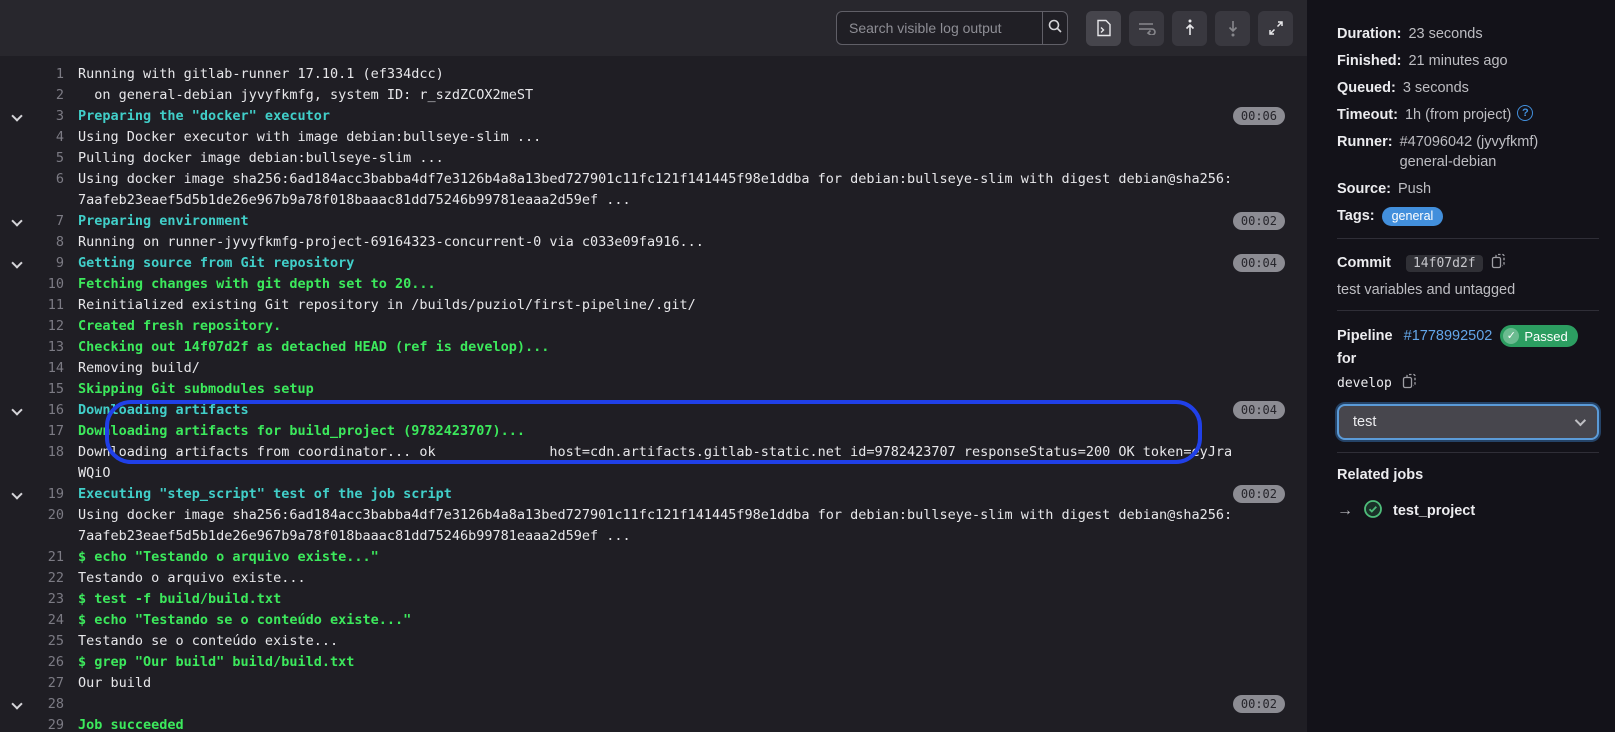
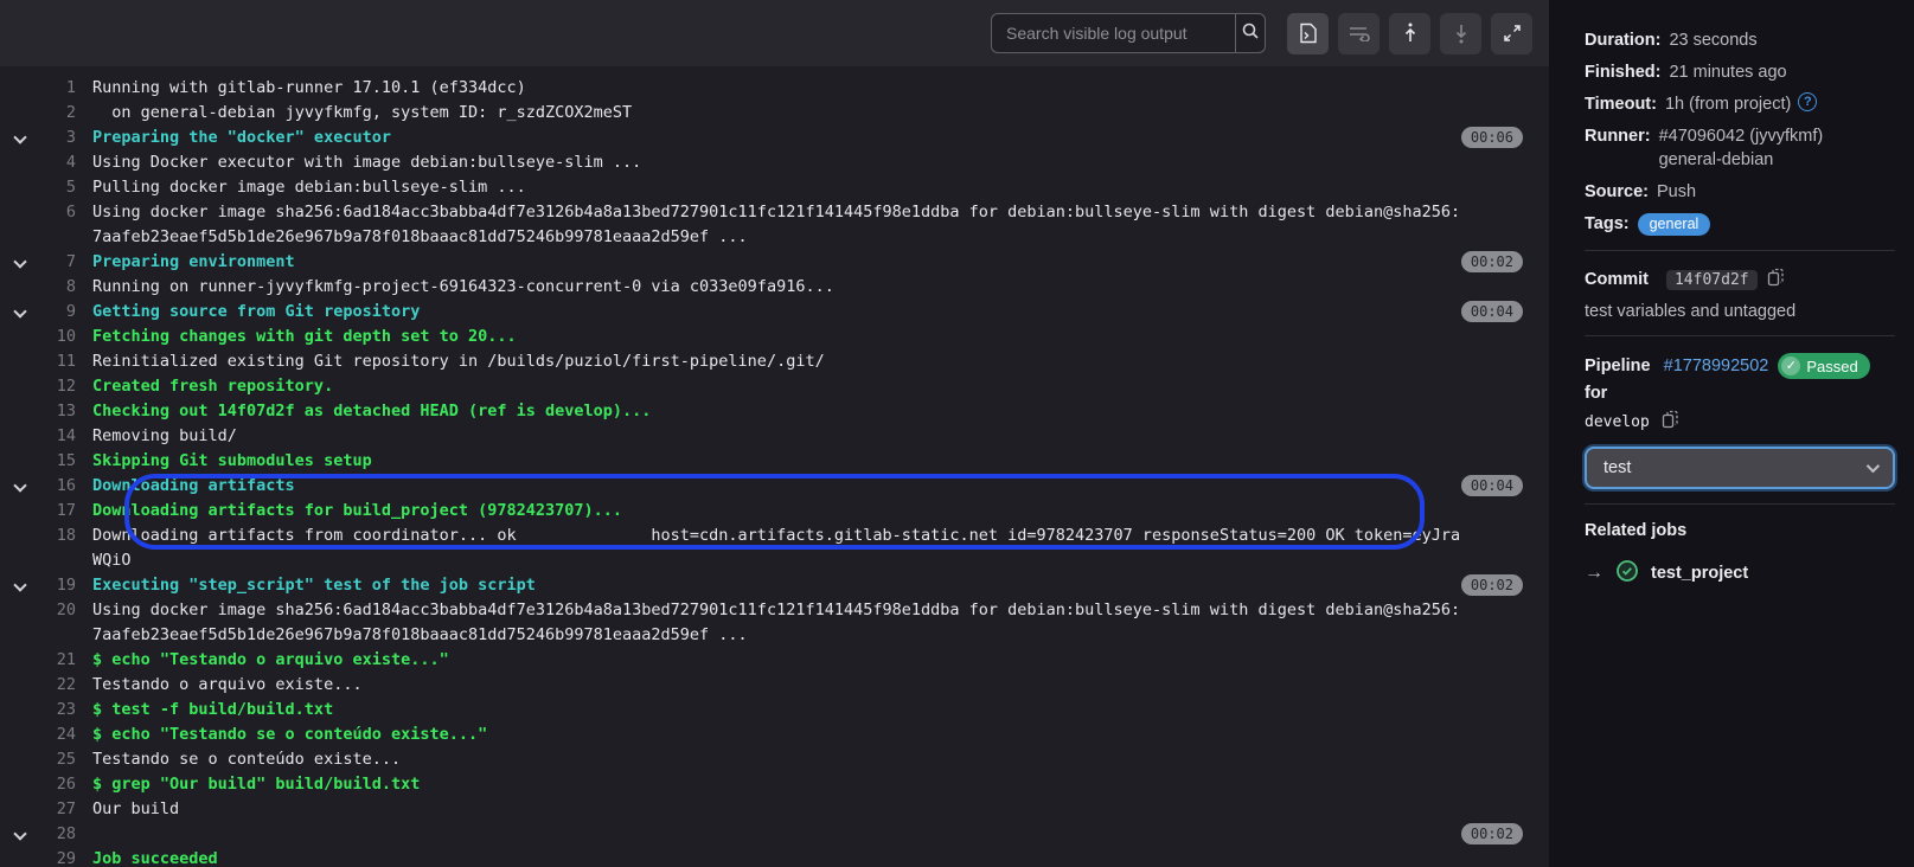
  Search visible log output
  1
  Running with gitlab-runner 17.10.1 (ef334dcc)
  2
  on general-debian jyvyfkmfg, system ID: r_szdZCOX2meST
  3
  Preparing the "docker" executor
  00:06
  4
  Using Docker executor with image debian:bullseye-slim ...
  5
  Pulling docker image debian:bullseye-slim ...
  6
  Using docker image sha256:6ad184acc3babba4df7e3126b4a8a13bed727901c11fc121f141445f98e1ddba for debian:bullseye-slim with digest debian@sha256:7aafeb23eaef5d5b1de26e967b9a78f018baaac81dd75246b99781eaaa2d59ef ...
  7
  Preparing environment
  00:02
  8
  Running on runner-jyvyfkmfg-project-69164323-concurrent-0 via c033e09fa916...
  9
  Getting source from Git repository
  00:04
  10
  Fetching changes with git depth set to 20...
  11
  Reinitialized existing Git repository in /builds/puziol/first-pipeline/.git/
  12
  Created fresh repository.
  13
  Checking out 14f07d2f as detached HEAD (ref is develop)...
  14
  Removing build/
  15
  Skipping Git submodules setup
  16
  Downloading artifacts
  00:04
  17
  Downloading artifacts for build_project (9782423707)...
  18
  Downloading artifacts from coordinator... ok host=cdn.artifacts.gitlab-static.net id=9782423707 responseStatus=200 OK token=eyJraWQiO
  19
  Executing "step_script" test of the job script
  00:02
  20
  Using docker image sha256:6ad184acc3babba4df7e3126b4a8a13bed727901c11fc121f141445f98e1ddba for debian:bullseye-slim with digest debian@sha256:7aafeb23eaef5d5b1de26e967b9a78f018baaac81dd75246b99781eaaa2d59ef ...
  21
  $ echo "Testando o arquivo existe..."
  22
  Testando o arquivo existe...
  23
  $ test -f build/build.txt
  24
  $ echo "Testando se o conteúdo existe..."
  25
  Testando se o conteúdo existe...
  26
  $ grep "Our build" build/build.txt
  27
  Our build
  28
  00:02
  29
  Job succeeded
  Duration:
  23 seconds
  Finished:
  21 minutes ago
- Queued:
- 3 seconds
  Timeout:
  1h (from project)
  ?
  Runner:
  #47096042 (jyvyfkmf)
  general-debian
  Source:
  Push
  Tags:
  general
  Commit
  14f07d2f
  test variables and untagged
  Pipeline #1778992502
  ✓
  Passed
  for
  develop
  test
  Related jobs
  →
  test_project
